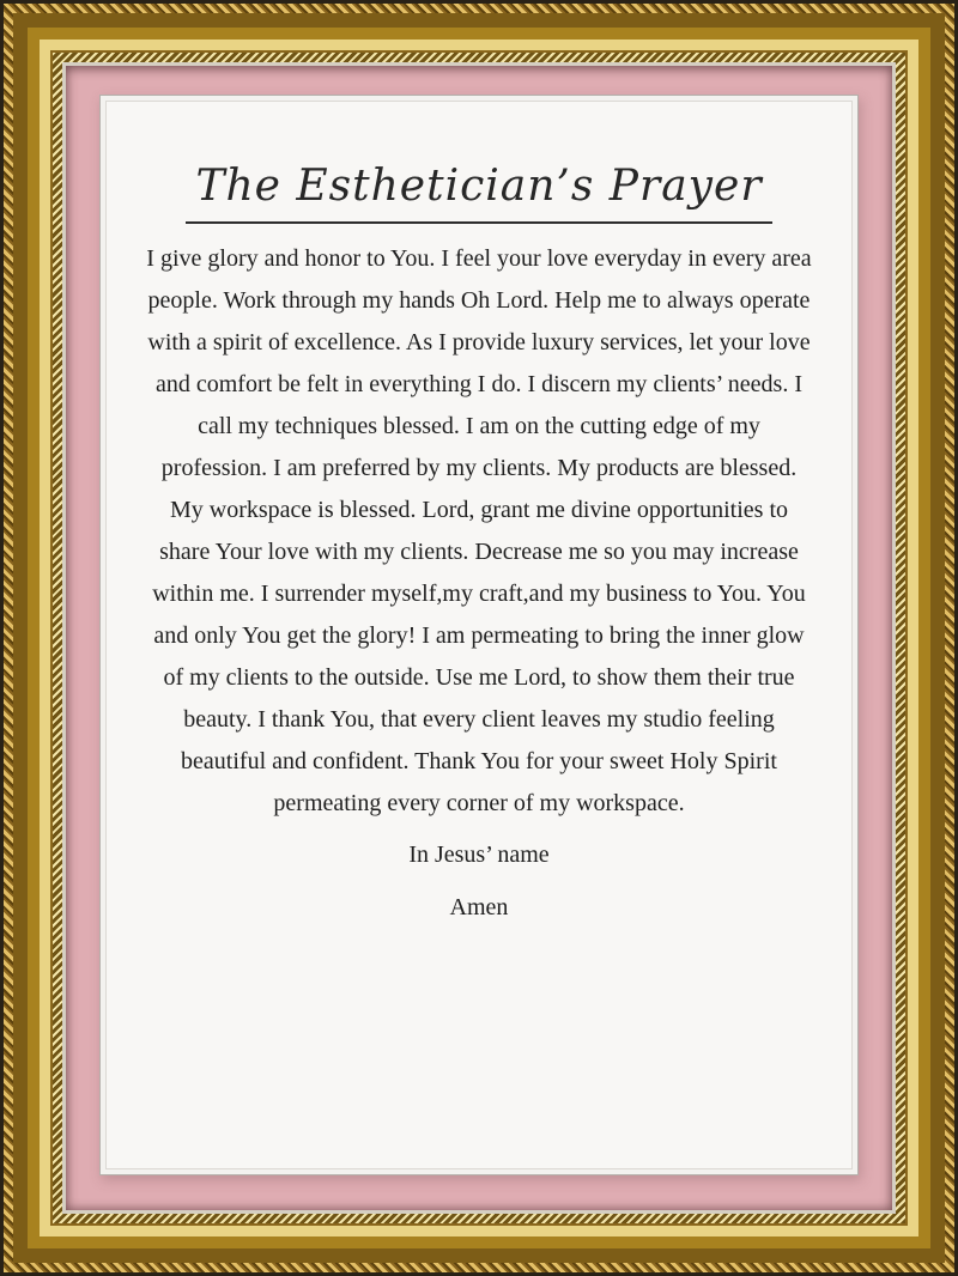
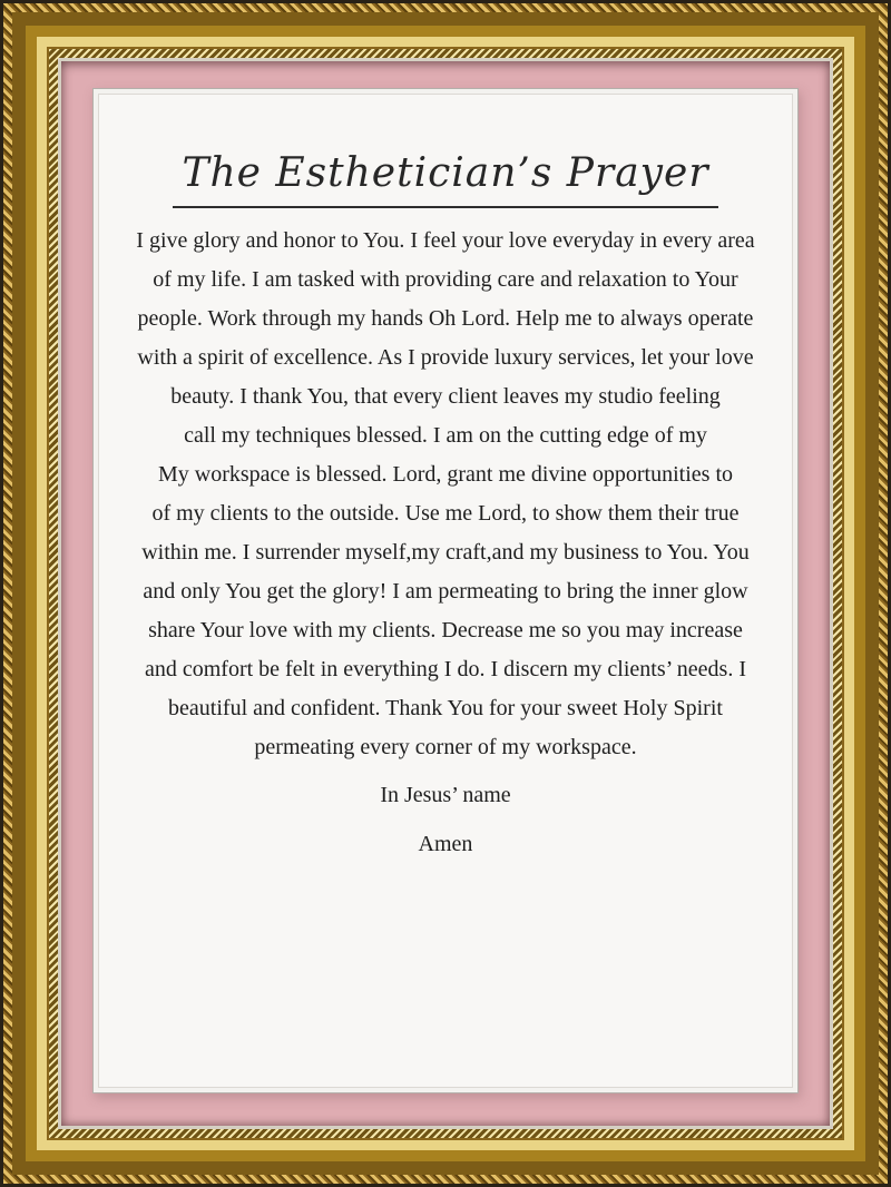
  The Esthetician’s Prayer
  I give glory and honor to You. I feel your love everyday in every area
+ of my life. I am tasked with providing care and relaxation to Your
  people. Work through my hands Oh Lord. Help me to always operate
  with a spirit of excellence. As I provide luxury services, let your love
- and comfort be felt in everything I do. I discern my clients’ needs. I
+ beauty. I thank You, that every client leaves my studio feeling
  call my techniques blessed. I am on the cutting edge of my
- profession. I am preferred by my clients. My products are blessed.
  My workspace is blessed. Lord, grant me divine opportunities to
- share Your love with my clients. Decrease me so you may increase
+ of my clients to the outside. Use me Lord, to show them their true
  within me. I surrender myself,my craft,and my business to You. You
  and only You get the glory! I am permeating to bring the inner glow
- of my clients to the outside. Use me Lord, to show them their true
+ share Your love with my clients. Decrease me so you may increase
- beauty. I thank You, that every client leaves my studio feeling
+ and comfort be felt in everything I do. I discern my clients’ needs. I
  beautiful and confident. Thank You for your sweet Holy Spirit
  permeating every corner of my workspace.
  In Jesus’ name
  Amen
